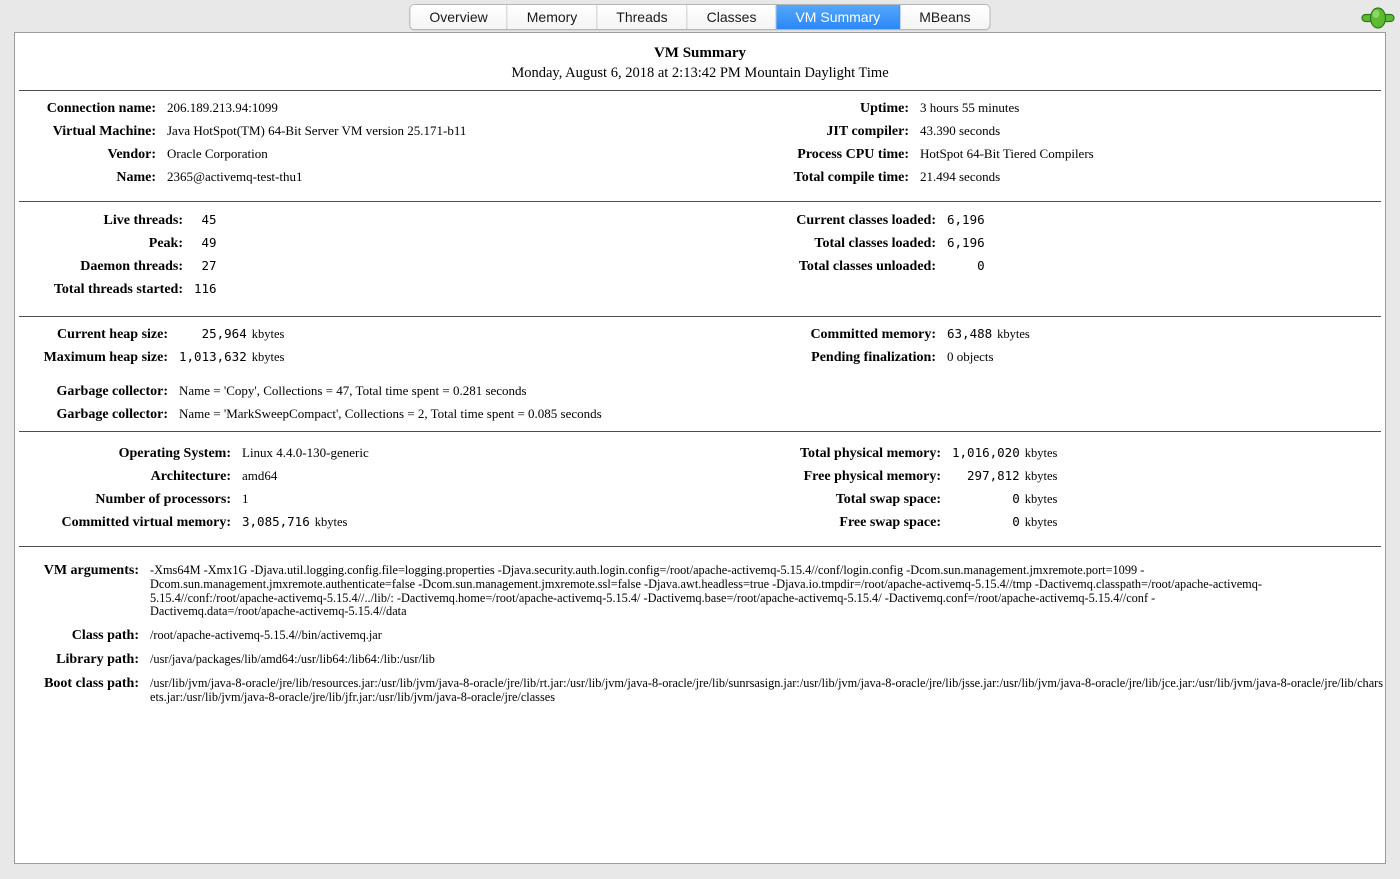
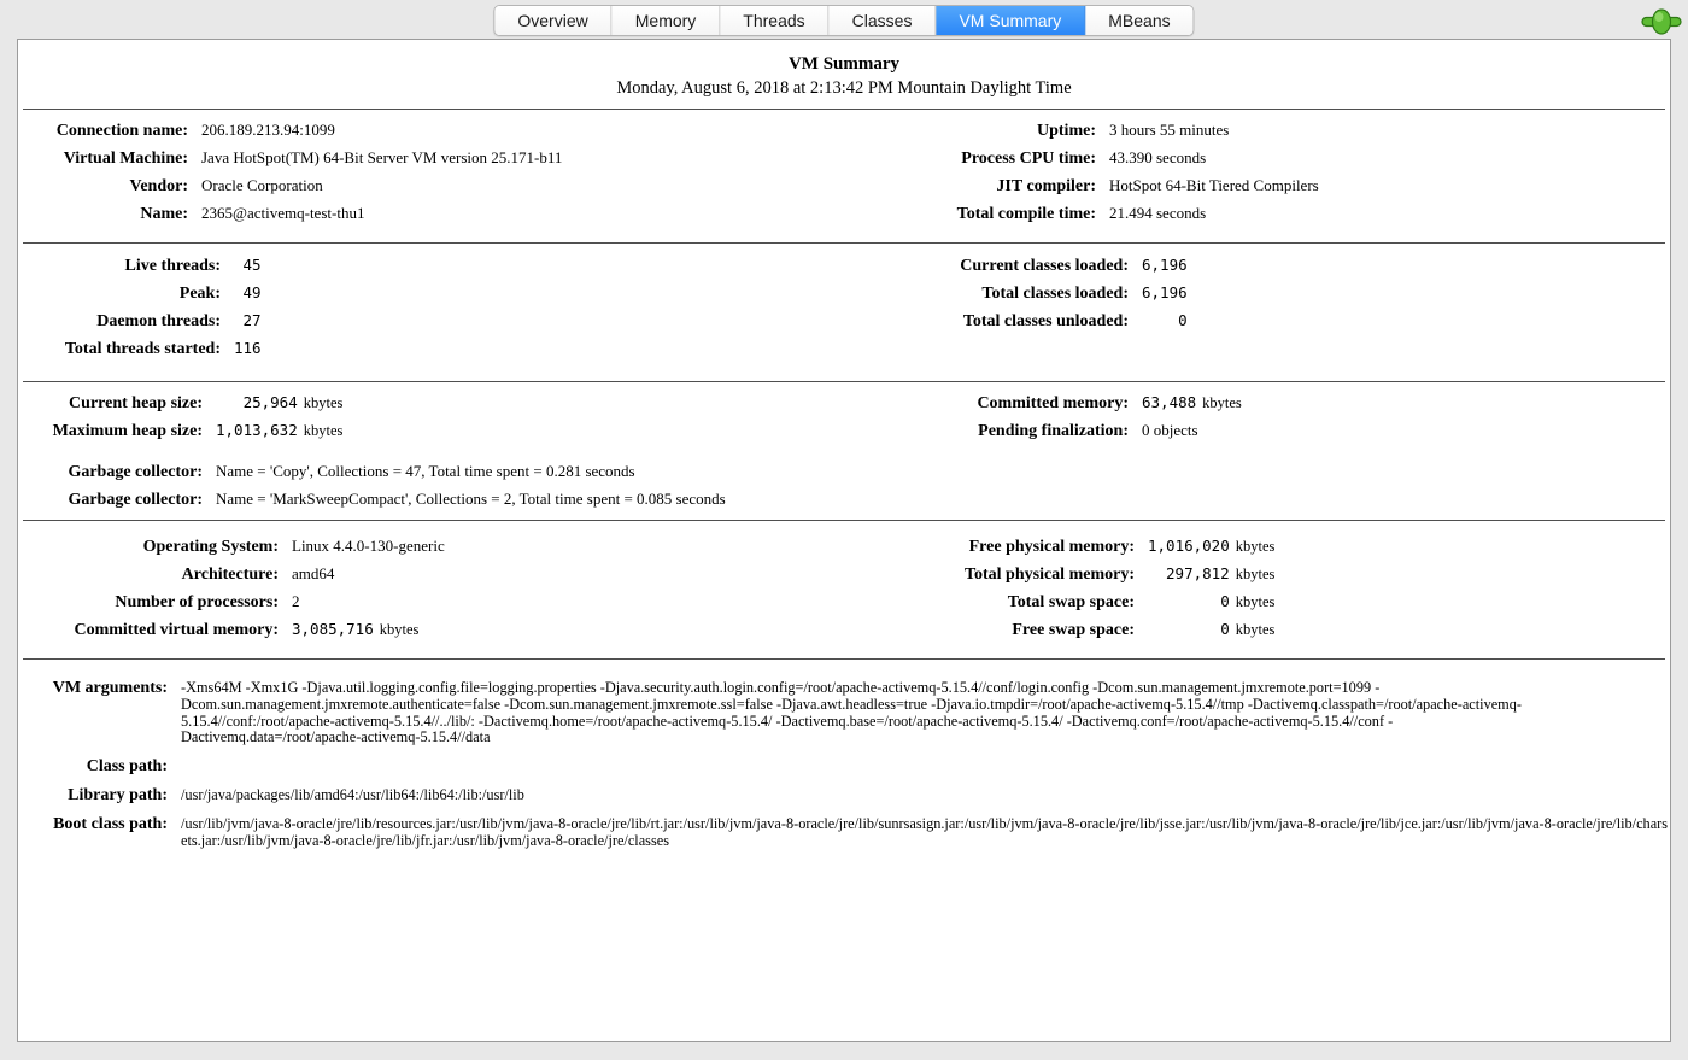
  Overview
  Memory
  Threads
  Classes
  VM Summary
  MBeans
  VM Summary
  Monday, August 6, 2018 at 2:13:42 PM Mountain Daylight Time
  Connection name:
  206.189.213.94:1099
  Virtual Machine:
  Java HotSpot(TM) 64-Bit Server VM version 25.171-b11
  Vendor:
  Oracle Corporation
  Name:
  2365@activemq-test-thu1
  Uptime:
  3 hours 55 minutes
- JIT compiler:
+ Process CPU time:
  43.390 seconds
- Process CPU time:
+ JIT compiler:
  HotSpot 64-Bit Tiered Compilers
  Total compile time:
  21.494 seconds
  Live threads:
  45
  Peak:
  49
  Daemon threads:
  27
  Total threads started:
  116
  Current classes loaded:
  6,196
  Total classes loaded:
  6,196
  Total classes unloaded:
  0
  Current heap size:
  25,964
  kbytes
  Maximum heap size:
  1,013,632
  kbytes
  Committed memory:
  63,488
  kbytes
  Pending finalization:
  0 objects
  Garbage collector:
  Name = 'Copy', Collections = 47, Total time spent = 0.281 seconds
  Garbage collector:
  Name = 'MarkSweepCompact', Collections = 2, Total time spent = 0.085 seconds
  Operating System:
  Linux 4.4.0-130-generic
  Architecture:
  amd64
  Number of processors:
- 1
+ 2
  Committed virtual memory:
  3,085,716
  kbytes
- Total physical memory:
+ Free physical memory:
  1,016,020
  kbytes
- Free physical memory:
+ Total physical memory:
  297,812
  kbytes
  Total swap space:
  0
  kbytes
  Free swap space:
  0
  kbytes
  VM arguments:
  -Xms64M -Xmx1G -Djava.util.logging.config.file=logging.properties -Djava.security.auth.login.config=/root/apache-activemq-5.15.4//conf/login.config -Dcom.sun.management.jmxremote.port=1099 -Dcom.sun.management.jmxremote.authenticate=false -Dcom.sun.management.jmxremote.ssl=false -Djava.awt.headless=true -Djava.io.tmpdir=/root/apache-activemq-5.15.4//tmp -Dactivemq.classpath=/root/apache-activemq-5.15.4//conf:/root/apache-activemq-5.15.4//../lib/: -Dactivemq.home=/root/apache-activemq-5.15.4/ -Dactivemq.base=/root/apache-activemq-5.15.4/ -Dactivemq.conf=/root/apache-activemq-5.15.4//conf -Dactivemq.data=/root/apache-activemq-5.15.4//data
  Class path:
- /root/apache-activemq-5.15.4//bin/activemq.jar
  Library path:
  /usr/java/packages/lib/amd64:/usr/lib64:/lib64:/lib:/usr/lib
  Boot class path:
  /usr/lib/jvm/java-8-oracle/jre/lib/resources.jar:/usr/lib/jvm/java-8-oracle/jre/lib/rt.jar:/usr/lib/jvm/java-8-oracle/jre/lib/sunrsasign.jar:/usr/lib/jvm/java-8-oracle/jre/lib/jsse.jar:/usr/lib/jvm/java-8-oracle/jre/lib/jce.jar:/usr/lib/jvm/java-8-oracle/jre/lib/charsets.jar:/usr/lib/jvm/java-8-oracle/jre/lib/jfr.jar:/usr/lib/jvm/java-8-oracle/jre/classes
